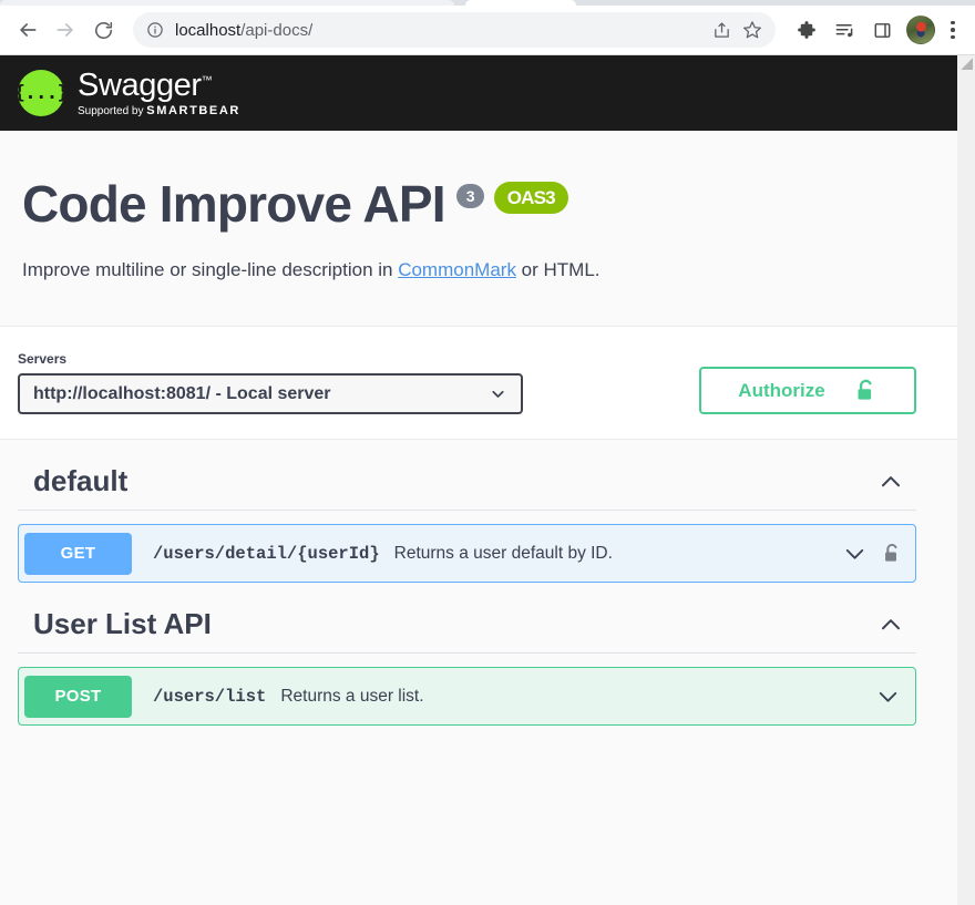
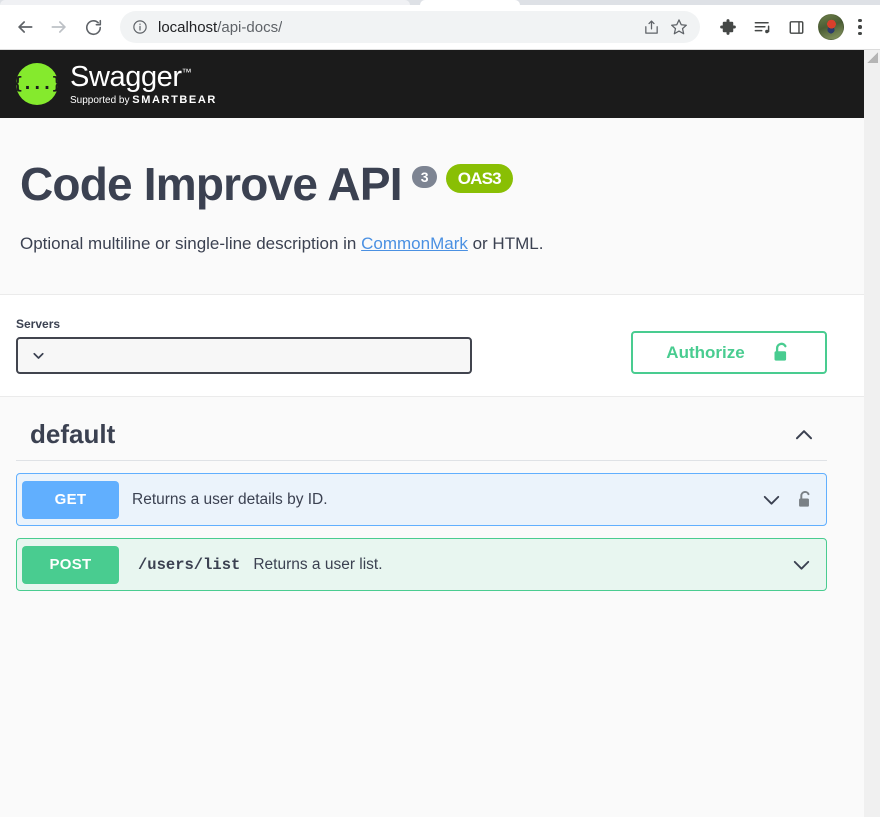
  localhost/api-docs/
  {...}
  Swagger™
  Supported by SMARTBEAR
  Code Improve API
  3
  OAS3
- Improve multiline or single-line description in CommonMark or HTML.
+ Optional multiline or single-line description in CommonMark or HTML.
  Servers
- http://localhost:8081/ - Local server
  Authorize
  default
  GET
- /users/detail/{userId}
- Returns a user default by ID.
+ Returns a user details by ID.
- User List API
  POST
  /users/list
  Returns a user list.
